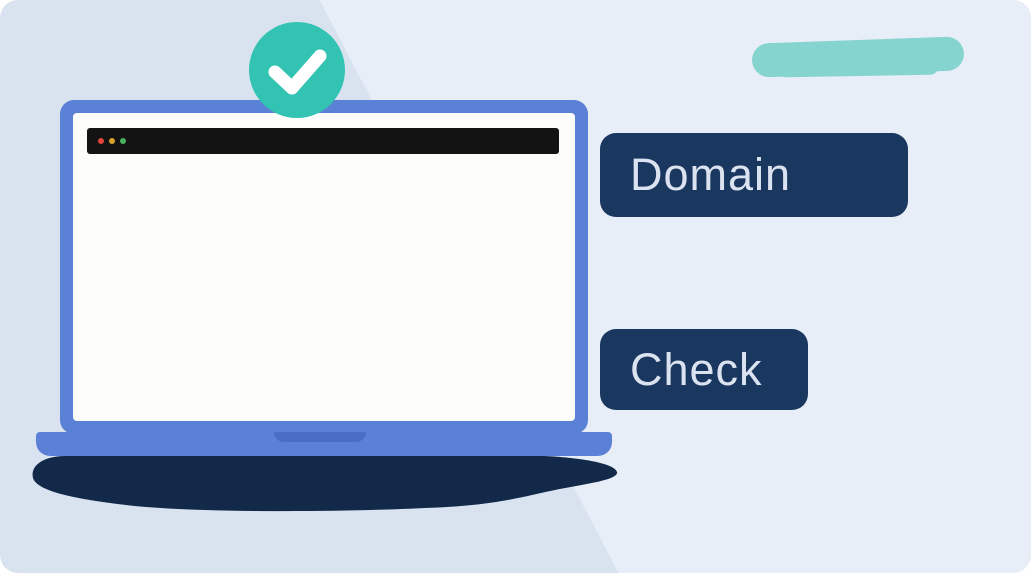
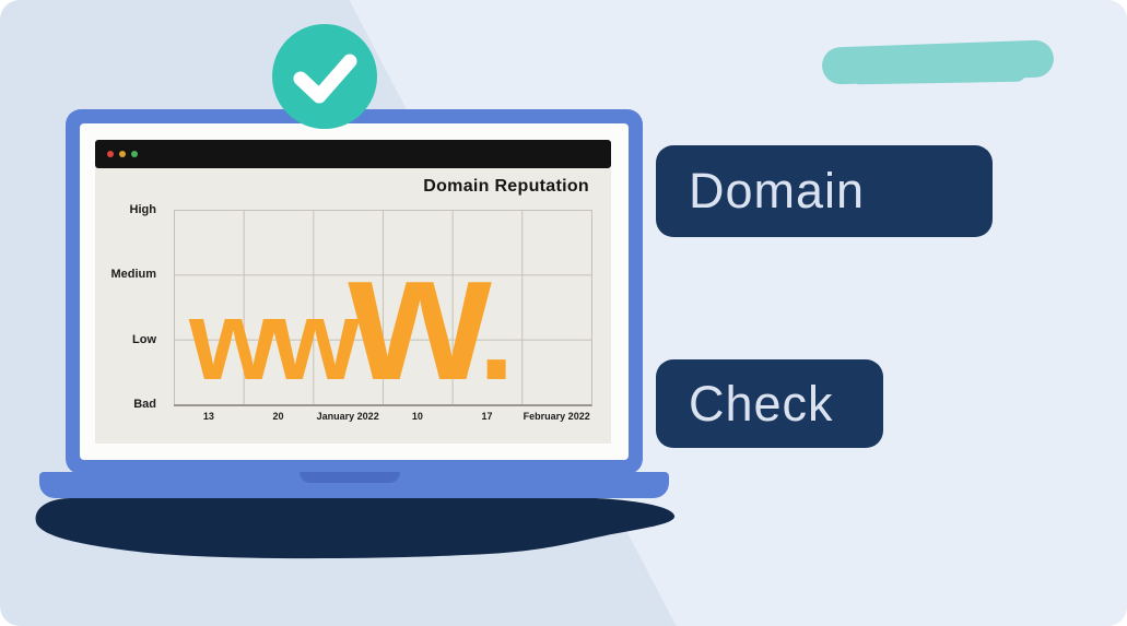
+ Domain Reputation
+ High
+ Medium
+ Low
+ Bad
+ www.
+ 13
+ 20
+ January 2022
+ 10
+ 17
+ February 2022
  Domain
  Check
